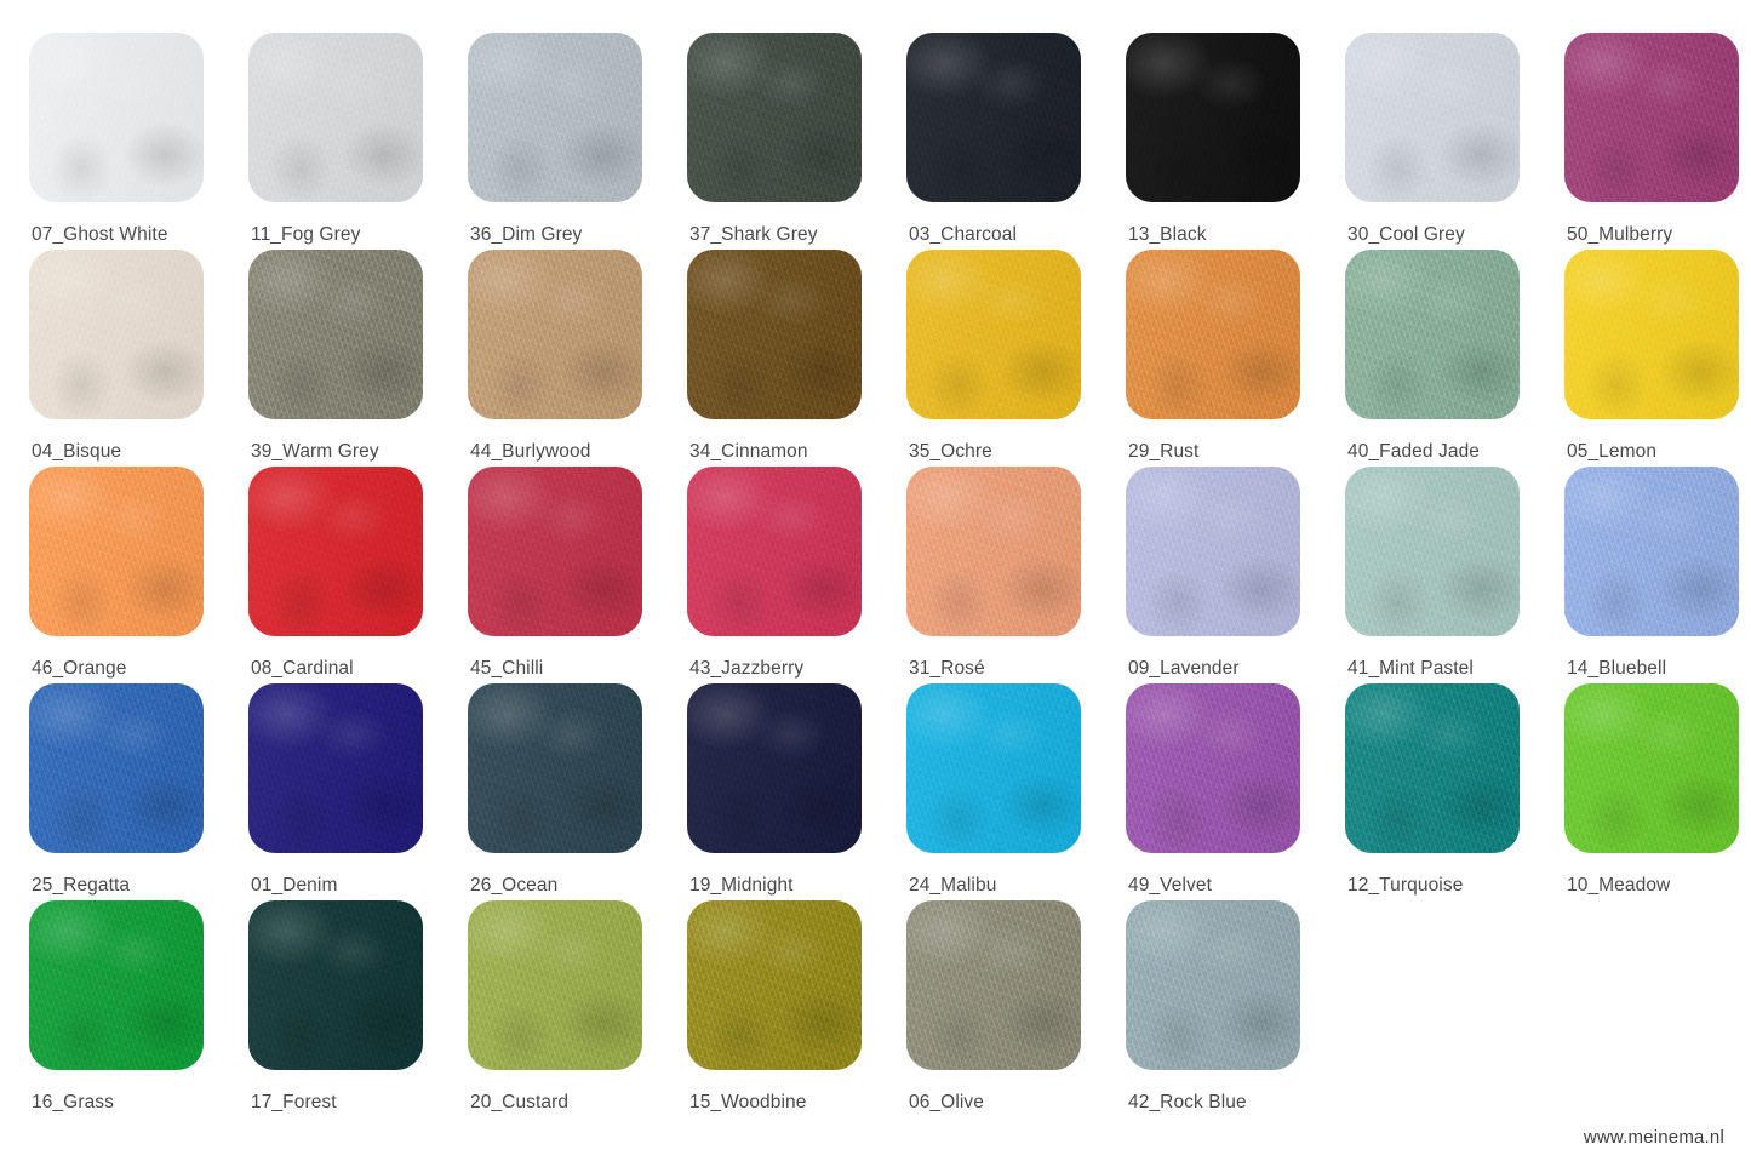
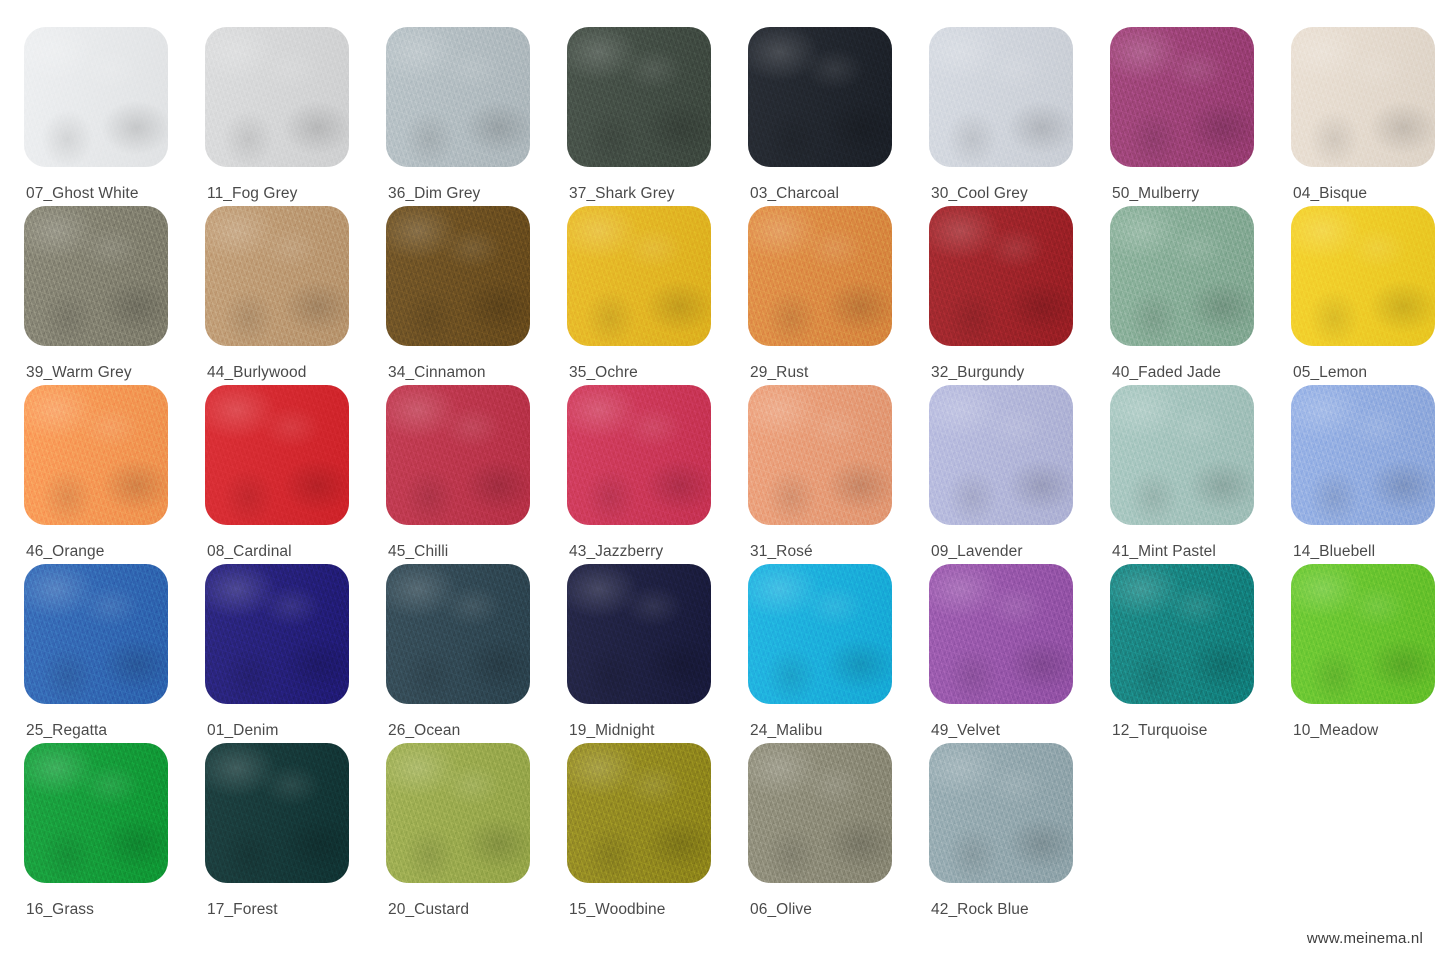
  07_Ghost White
  11_Fog Grey
  36_Dim Grey
  37_Shark Grey
  03_Charcoal
- 13_Black
  30_Cool Grey
  50_Mulberry
  04_Bisque
  39_Warm Grey
  44_Burlywood
  34_Cinnamon
  35_Ochre
  29_Rust
+ 32_Burgundy
  40_Faded Jade
  05_Lemon
  46_Orange
  08_Cardinal
  45_Chilli
  43_Jazzberry
  31_Rosé
  09_Lavender
  41_Mint Pastel
  14_Bluebell
  25_Regatta
  01_Denim
  26_Ocean
  19_Midnight
  24_Malibu
  49_Velvet
  12_Turquoise
  10_Meadow
  16_Grass
  17_Forest
  20_Custard
  15_Woodbine
  06_Olive
  42_Rock Blue
  www.meinema.nl
